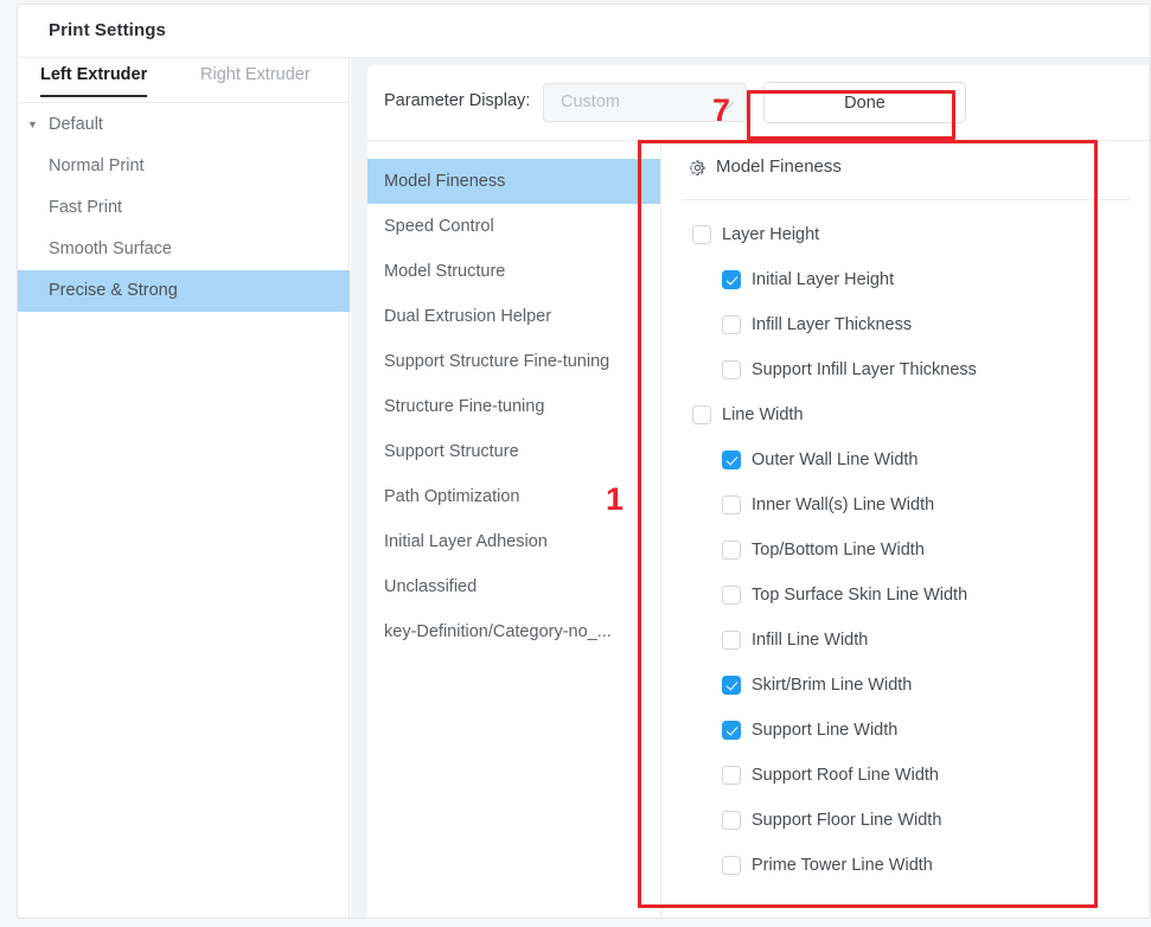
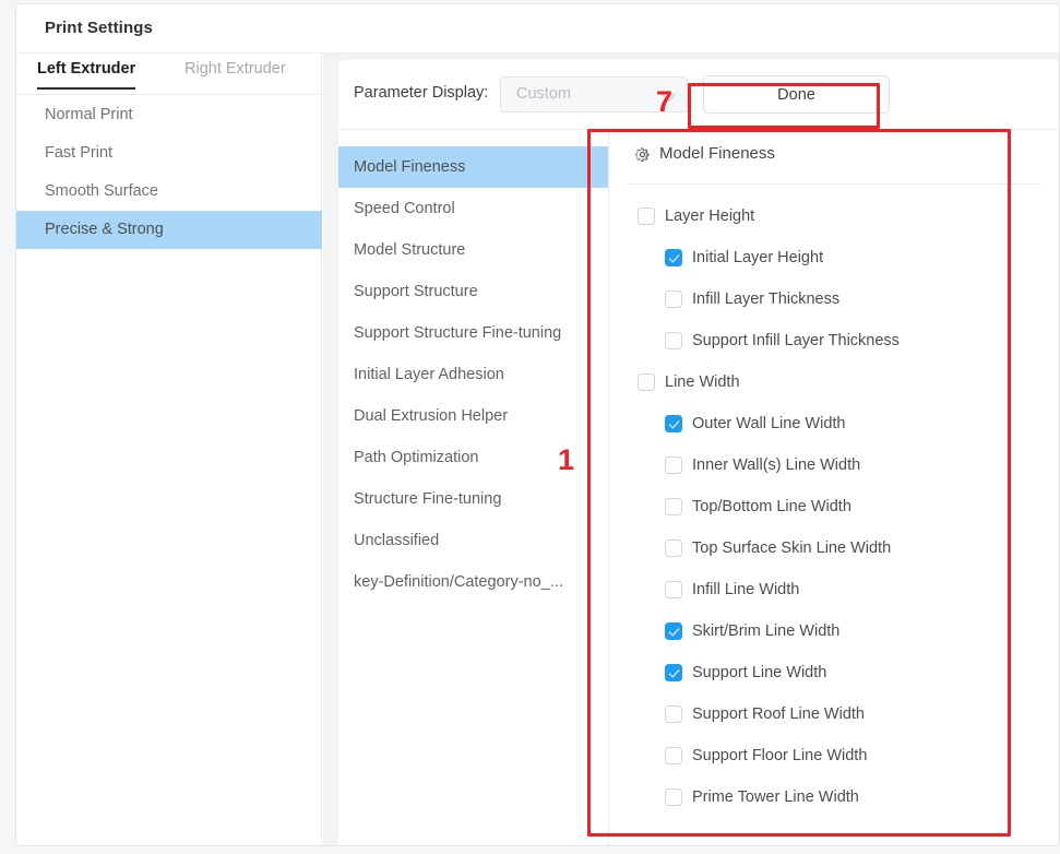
  Print Settings
  Left Extruder
  Right Extruder
- ▼
- Default
  Normal Print
  Fast Print
  Smooth Surface
  Precise & Strong
  Parameter Display:
  Custom
  Done
  Model Fineness
  Speed Control
  Model Structure
- Dual Extrusion Helper
+ Support Structure
  Support Structure Fine-tuning
- Structure Fine-tuning
+ Initial Layer Adhesion
- Support Structure
+ Dual Extrusion Helper
  Path Optimization
- Initial Layer Adhesion
+ Structure Fine-tuning
  Unclassified
  key-Definition/Category-no_...
  Model Fineness
  Layer Height
  Initial Layer Height
  Infill Layer Thickness
  Support Infill Layer Thickness
  Line Width
  Outer Wall Line Width
  Inner Wall(s) Line Width
  Top/Bottom Line Width
  Top Surface Skin Line Width
  Infill Line Width
  Skirt/Brim Line Width
  Support Line Width
  Support Roof Line Width
  Support Floor Line Width
  Prime Tower Line Width
  1
  7
